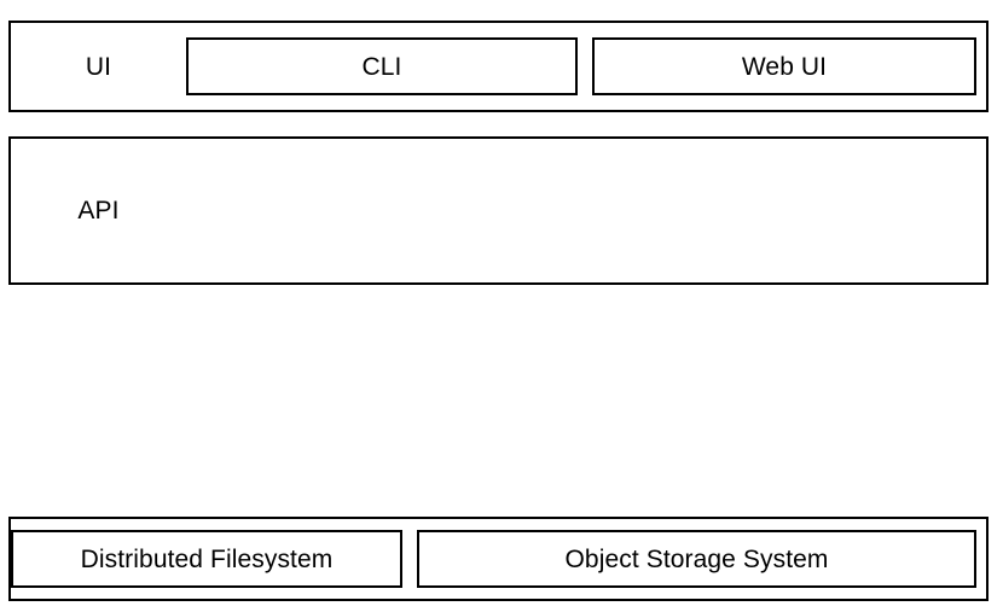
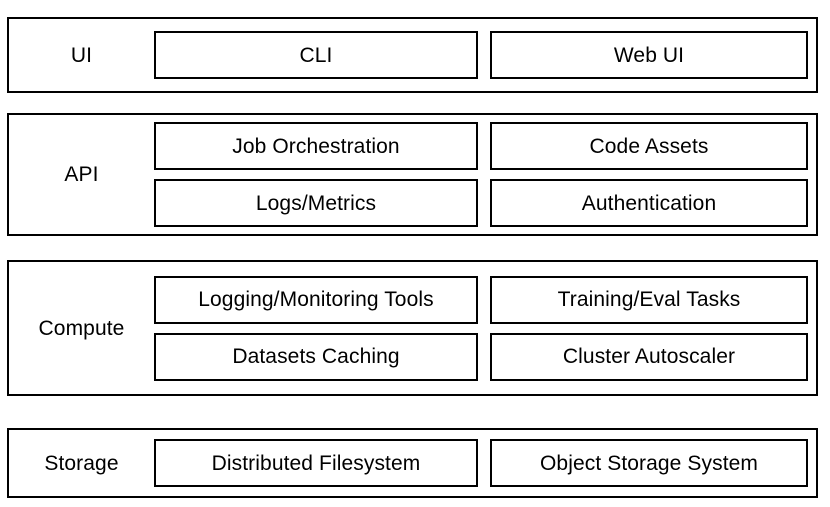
  UI
  CLI
  Web UI
  API
+ Job Orchestration
+ Code Assets
+ Logs/Metrics
+ Authentication
+ Compute
+ Logging/Monitoring Tools
+ Training/Eval Tasks
+ Datasets Caching
+ Cluster Autoscaler
+ Storage
  Distributed Filesystem
  Object Storage System
